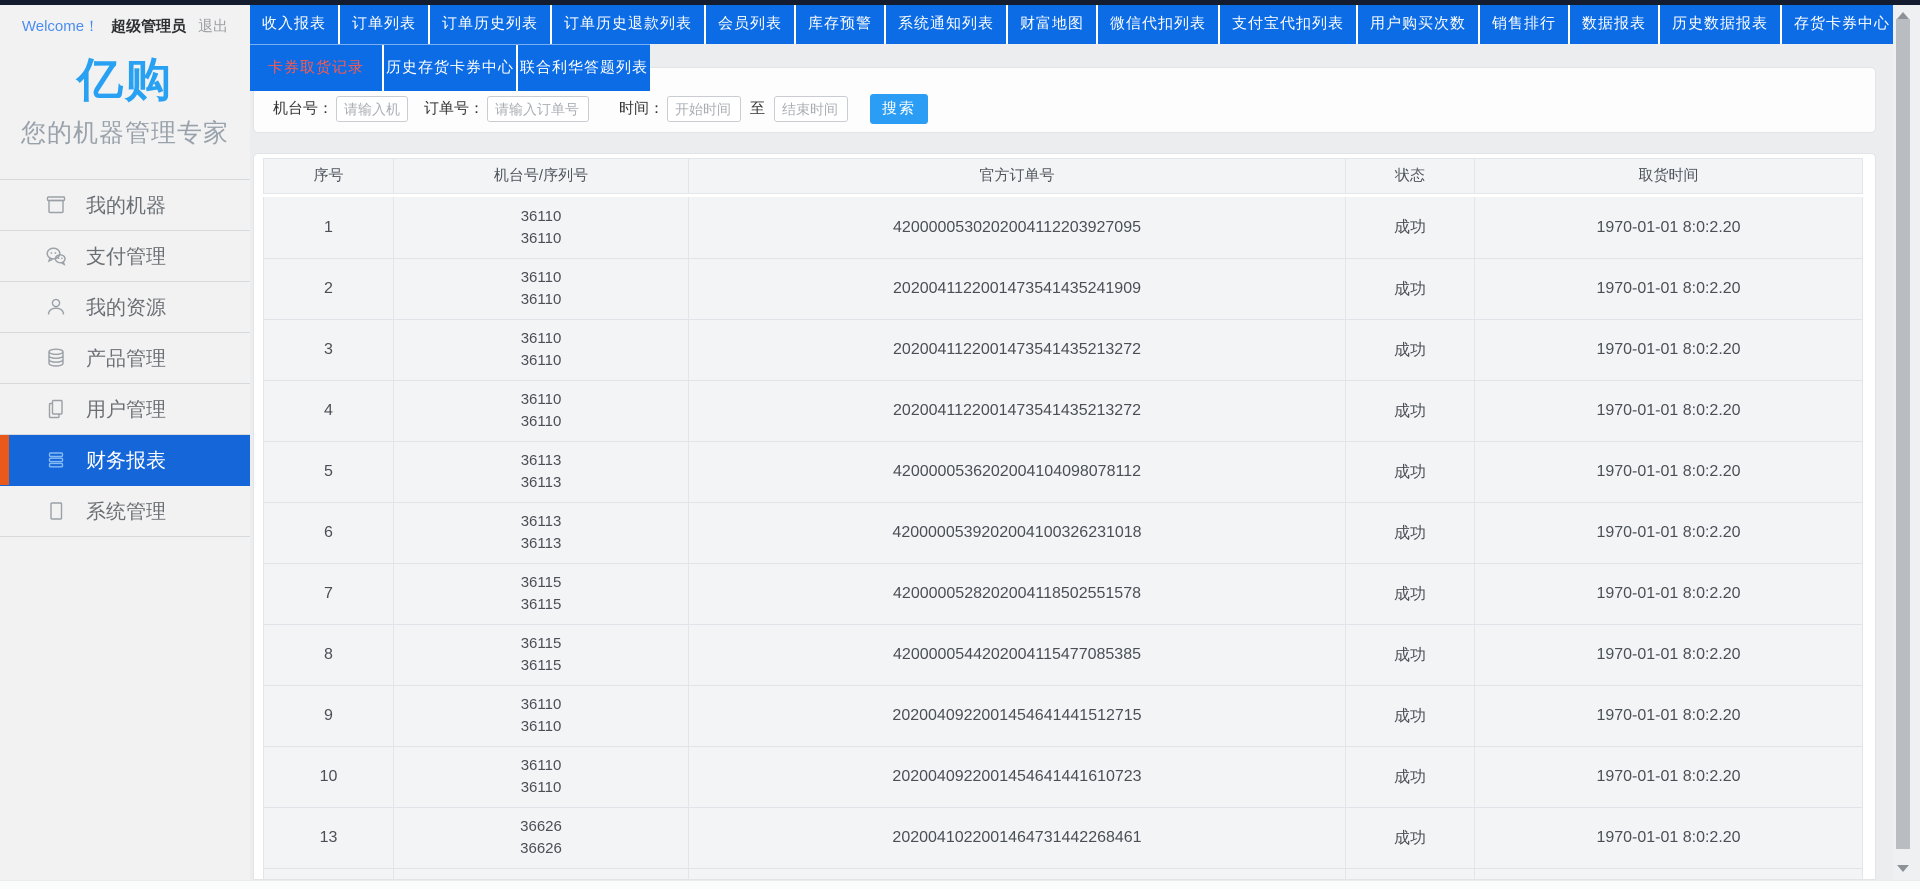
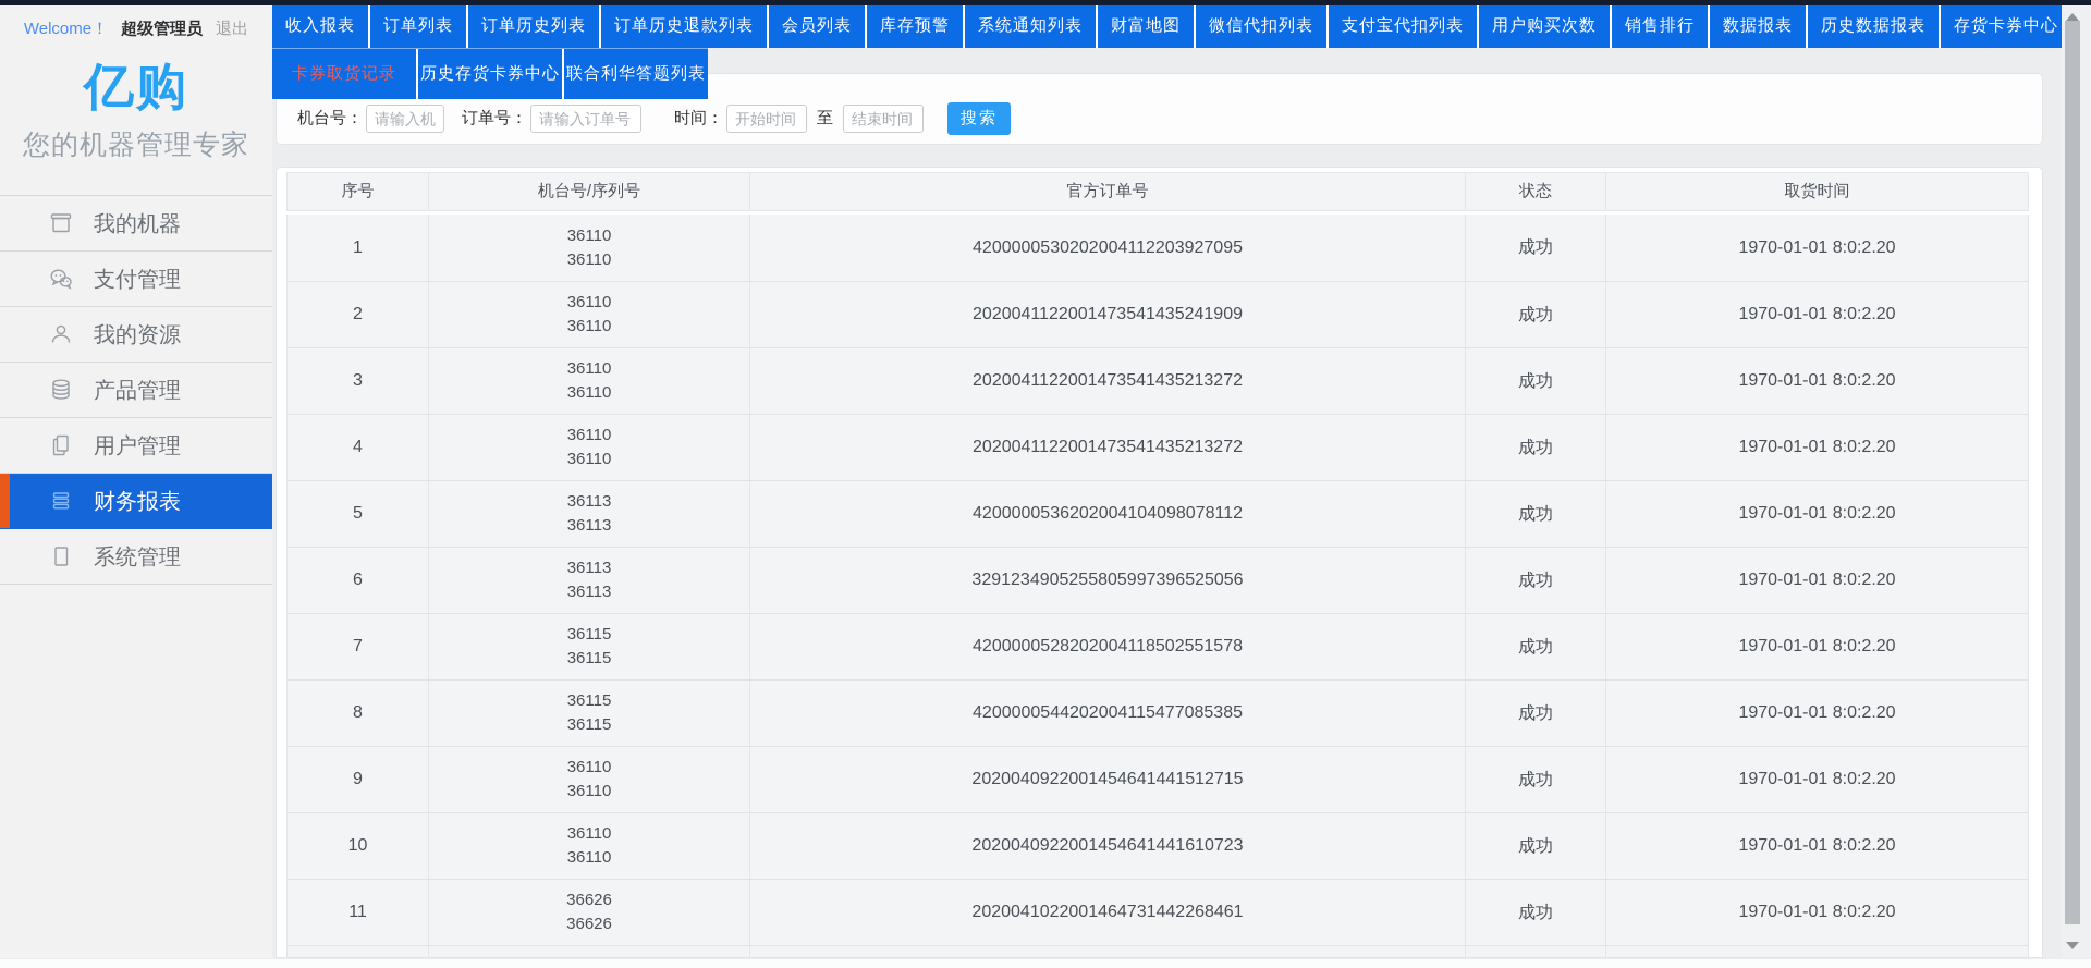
  Welcome！
  超级管理员
  退出
  亿购
  您的机器管理专家
  我的机器
  支付管理
  我的资源
  产品管理
  用户管理
  财务报表
  系统管理
  收入报表
  订单列表
  订单历史列表
  订单历史退款列表
  会员列表
  库存预警
  系统通知列表
  财富地图
  微信代扣列表
  支付宝代扣列表
  用户购买次数
  销售排行
  数据报表
  历史数据报表
  存货卡券中心
  卡券取货记录
  历史存货卡券中心
  联合利华答题列表
  机台号：
  订单号：
  请输入订单号
  时间：
  开始时间
  至
  结束时间
  搜索
  序号
  机台号/序列号
  官方订单号
  状态
  取货时间
  1
  36110
  36110
  4200000530202004112203927095
  成功
  1970-01-01 8:0:2.20
  2
  36110
  36110
  2020041122001473541435241909
  成功
  1970-01-01 8:0:2.20
  3
  36110
  36110
  2020041122001473541435213272
  成功
  1970-01-01 8:0:2.20
  4
  36110
  36110
  2020041122001473541435213272
  成功
  1970-01-01 8:0:2.20
  5
  36113
  36113
  4200000536202004104098078112
  成功
  1970-01-01 8:0:2.20
  6
  36113
  36113
- 4200000539202004100326231018
+ 3291234905255805997396525056
  成功
  1970-01-01 8:0:2.20
  7
  36115
  36115
  4200000528202004118502551578
  成功
  1970-01-01 8:0:2.20
  8
  36115
  36115
  4200000544202004115477085385
  成功
  1970-01-01 8:0:2.20
  9
  36110
  36110
  2020040922001454641441512715
  成功
  1970-01-01 8:0:2.20
  10
  36110
  36110
  2020040922001454641441610723
  成功
  1970-01-01 8:0:2.20
- 13
+ 11
  36626
  36626
  2020041022001464731442268461
  成功
  1970-01-01 8:0:2.20
